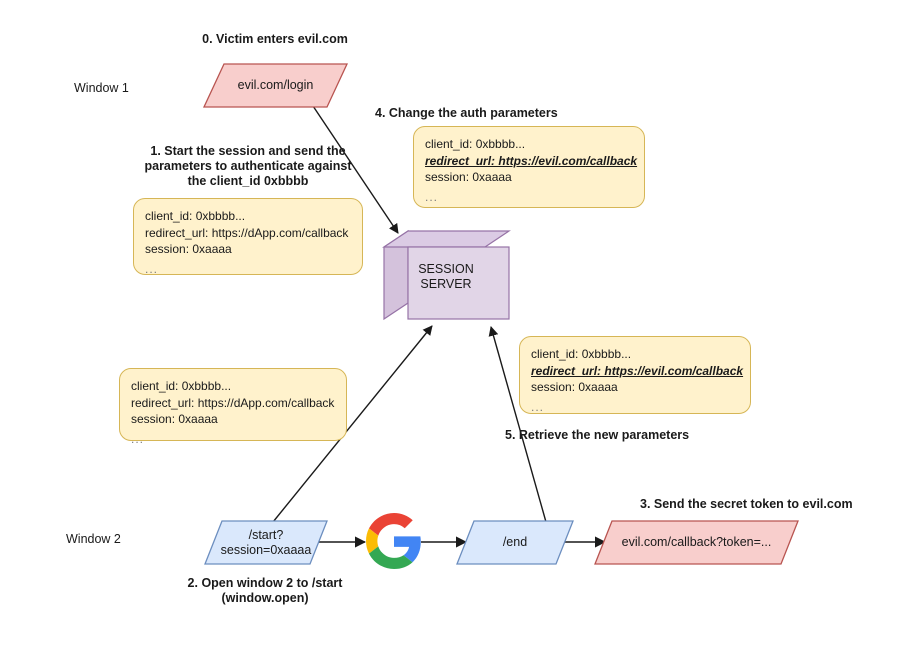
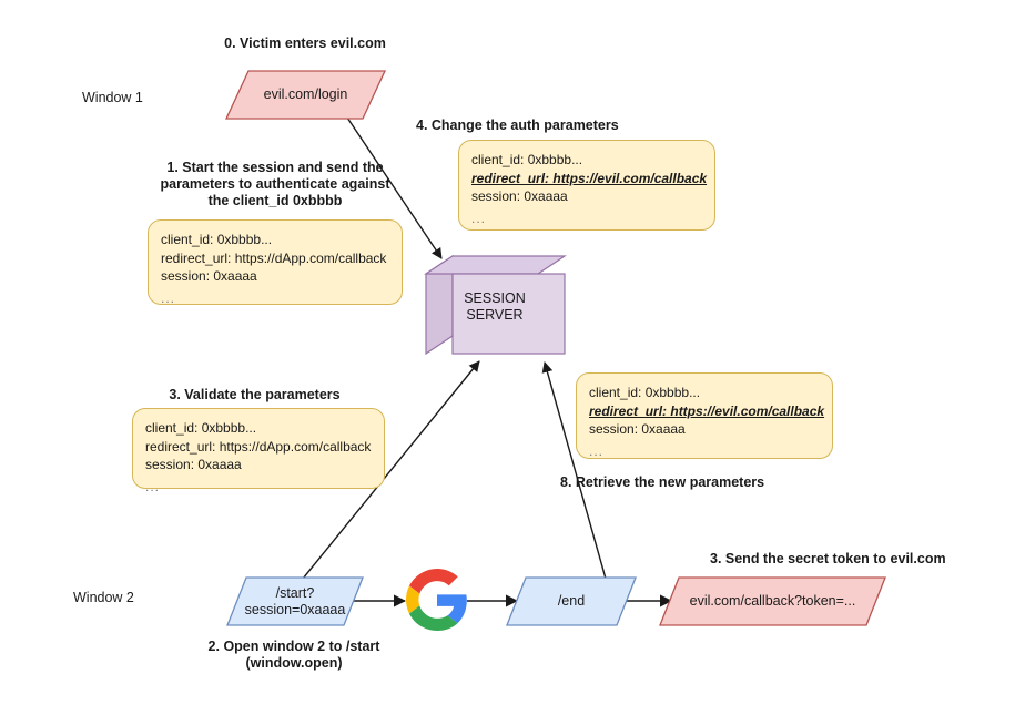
  0. Victim enters evil.com
  Window 1
  evil.com/login
  4. Change the auth parameters
  client_id: 0xbbbb...
  redirect_url: https://evil.com/callback
  session: 0xaaaa
  ...
  1. Start the session and send the
  parameters to authenticate against
  the client_id 0xbbbb
  client_id: 0xbbbb...
  redirect_url: https://dApp.com/callback
  session: 0xaaaa
  ...
  SESSION
  SERVER
+ 3. Validate the parameters
  client_id: 0xbbbb...
  redirect_url: https://dApp.com/callback
  session: 0xaaaa
  ...
  client_id: 0xbbbb...
  redirect_url: https://evil.com/callback
  session: 0xaaaa
  ...
- 5. Retrieve the new parameters
+ 8. Retrieve the new parameters
  3. Send the secret token to evil.com
  Window 2
  /start?
  session=0xaaaa
  /end
  evil.com/callback?token=...
  2. Open window 2 to /start
  (window.open)
